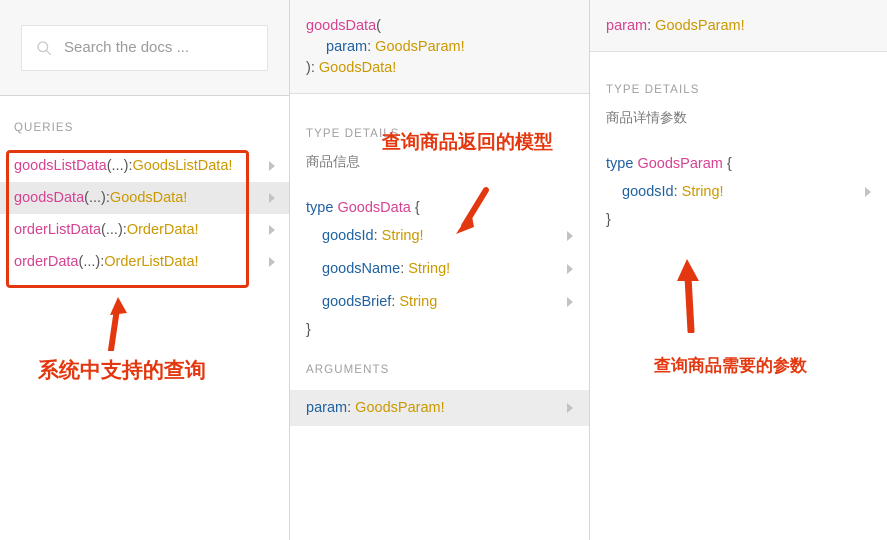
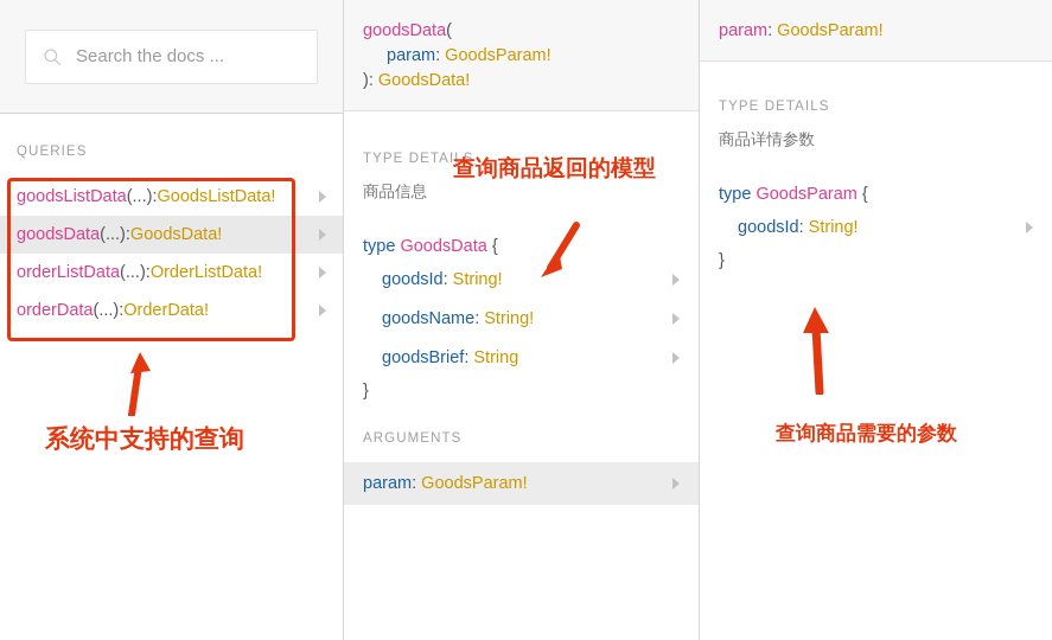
  Search the docs ...
  QUERIES
  goodsListData
  (...)
  :
  GoodsListData!
  goodsData
  (...)
  :
  GoodsData!
  orderListData
  (...)
  :
- OrderData!
+ OrderListData!
  orderData
  (...)
  :
- OrderListData!
+ OrderData!
  goodsData(
  param: GoodsParam!
  ): GoodsData!
  TYPE DETAILS
  商品信息
  type GoodsData {
  goodsId: String!
  goodsName: String!
  goodsBrief: String
  }
  ARGUMENTS
  param: GoodsParam!
  param: GoodsParam!
  TYPE DETAILS
  商品详情参数
  type GoodsParam {
  goodsId: String!
  }
  系统中支持的查询
  查询商品返回的模型
  查询商品需要的参数
